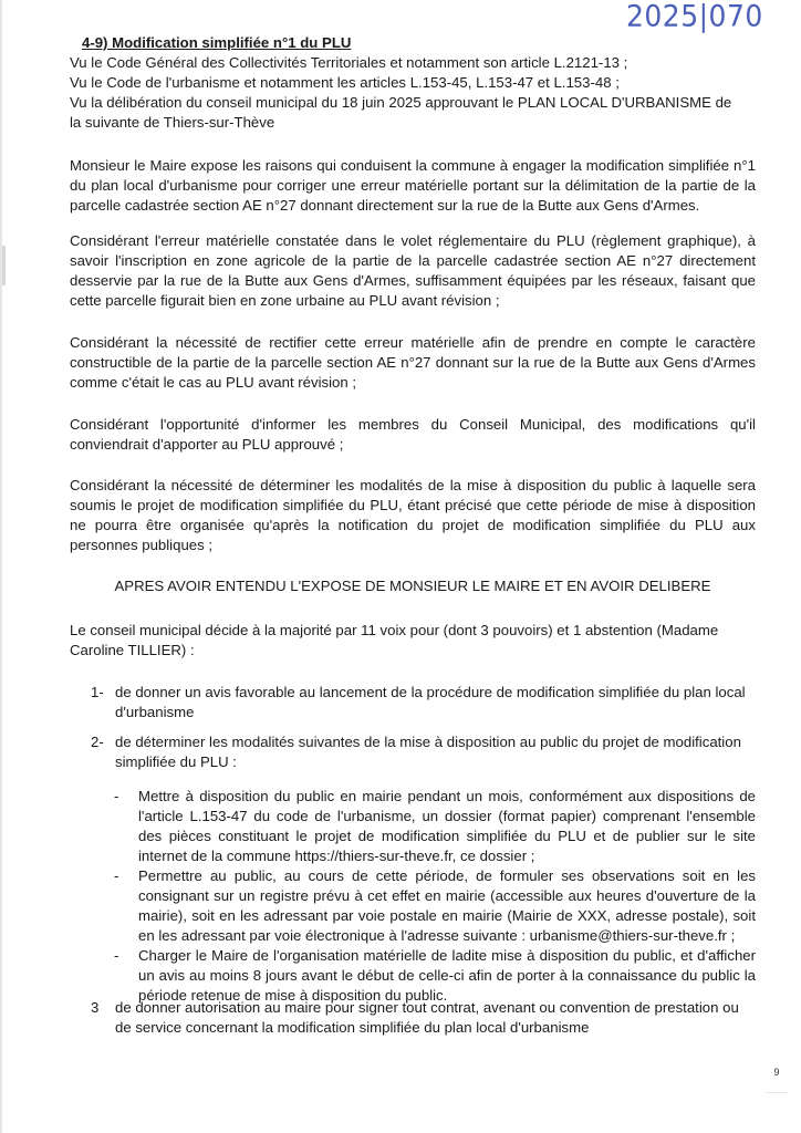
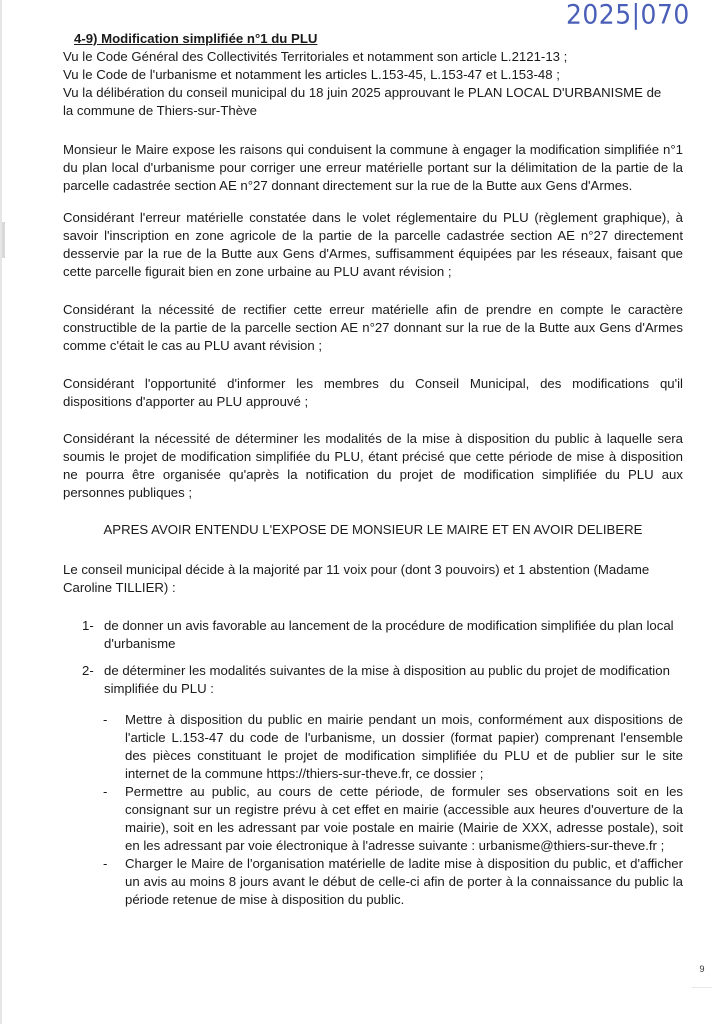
  2025|070
  4-9) Modification simplifiée n°1 du PLU
  Vu le Code Général des Collectivités Territoriales et notamment son article L.2121-13 ;
  Vu le Code de l'urbanisme et notamment les articles L.153-45, L.153-47 et L.153-48 ;
- Vu la délibération du conseil municipal du 18 juin 2025 approuvant le PLAN LOCAL D'URBANISME de la suivante de Thiers-sur-Thève
+ Vu la délibération du conseil municipal du 18 juin 2025 approuvant le PLAN LOCAL D'URBANISME de la commune de Thiers-sur-Thève
  Monsieur le Maire expose les raisons qui conduisent la commune à engager la modification simplifiée n°1 du plan local d'urbanisme pour corriger une erreur matérielle portant sur la délimitation de la partie de la parcelle cadastrée section AE n°27 donnant directement sur la rue de la Butte aux Gens d'Armes.
  Considérant l'erreur matérielle constatée dans le volet réglementaire du PLU (règlement graphique), à savoir l'inscription en zone agricole de la partie de la parcelle cadastrée section AE n°27 directement desservie par la rue de la Butte aux Gens d'Armes, suffisamment équipées par les réseaux, faisant que cette parcelle figurait bien en zone urbaine au PLU avant révision ;
  Considérant la nécessité de rectifier cette erreur matérielle afin de prendre en compte le caractère constructible de la partie de la parcelle section AE n°27 donnant sur la rue de la Butte aux Gens d'Armes comme c'était le cas au PLU avant révision ;
- Considérant l'opportunité d'informer les membres du Conseil Municipal, des modifications qu'il conviendrait d'apporter au PLU approuvé ;
+ Considérant l'opportunité d'informer les membres du Conseil Municipal, des modifications qu'il dispositions d'apporter au PLU approuvé ;
  Considérant la nécessité de déterminer les modalités de la mise à disposition du public à laquelle sera soumis le projet de modification simplifiée du PLU, étant précisé que cette période de mise à disposition ne pourra être organisée qu'après la notification du projet de modification simplifiée du PLU aux personnes publiques ;
  APRES AVOIR ENTENDU L'EXPOSE DE MONSIEUR LE MAIRE ET EN AVOIR DELIBERE
  Le conseil municipal décide à la majorité par 11 voix pour (dont 3 pouvoirs) et 1 abstention (Madame Caroline TILLIER) :
  1-
  de donner un avis favorable au lancement de la procédure de modification simplifiée du plan local d'urbanisme
  2-
  de déterminer les modalités suivantes de la mise à disposition au public du projet de modification simplifiée du PLU :
  -
  Mettre à disposition du public en mairie pendant un mois, conformément aux dispositions de l'article L.153-47 du code de l'urbanisme, un dossier (format papier) comprenant l'ensemble des pièces constituant le projet de modification simplifiée du PLU et de publier sur le site internet de la commune https://thiers-sur-theve.fr, ce dossier ;
  -
  Permettre au public, au cours de cette période, de formuler ses observations soit en les consignant sur un registre prévu à cet effet en mairie (accessible aux heures d'ouverture de la mairie), soit en les adressant par voie postale en mairie (Mairie de XXX, adresse postale), soit en les adressant par voie électronique à l'adresse suivante : urbanisme@thiers-sur-theve.fr ;
  -
  Charger le Maire de l'organisation matérielle de ladite mise à disposition du public, et d'afficher un avis au moins 8 jours avant le début de celle-ci afin de porter à la connaissance du public la période retenue de mise à disposition du public.
- 3
- de donner autorisation au maire pour signer tout contrat, avenant ou convention de prestation ou de service concernant la modification simplifiée du plan local d'urbanisme
  9
